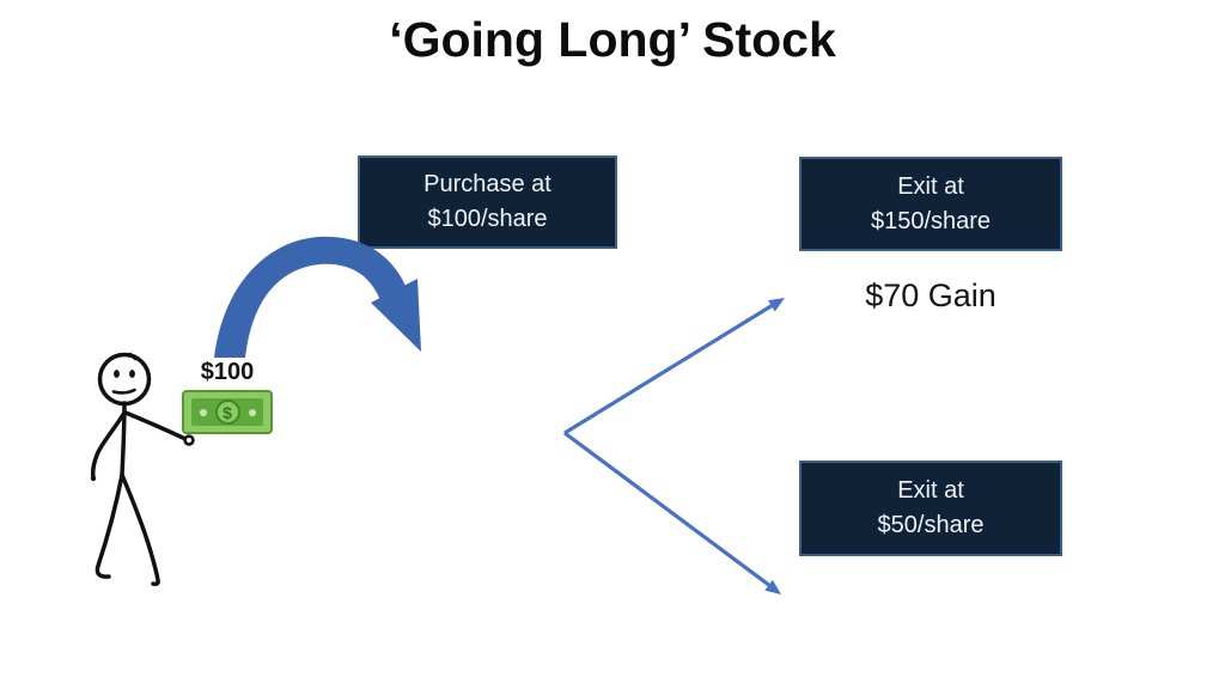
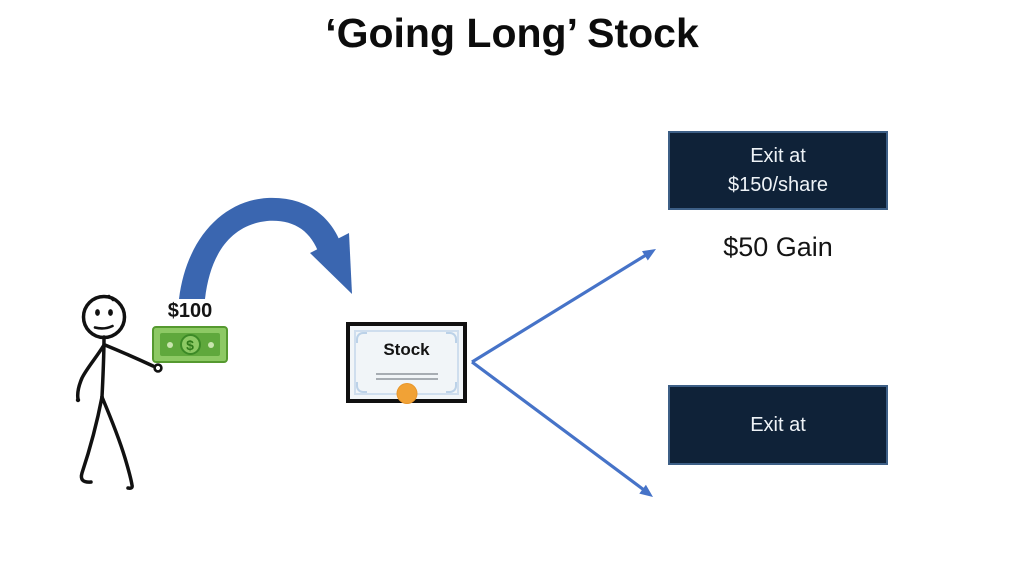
  ‘Going Long’ Stock
- Purchase at
- $100/share
  Exit at
  $150/share
  Exit at
- $50/share
- $70 Gain
+ $50 Gain
  $100
  $
+ Stock
